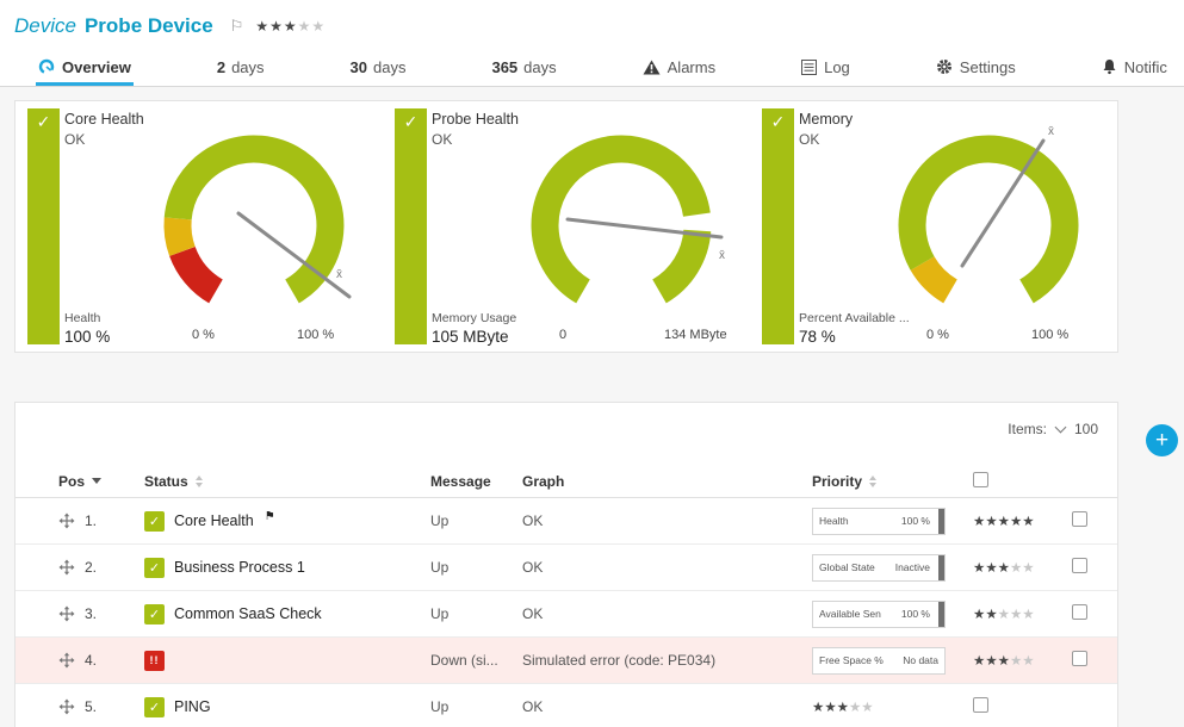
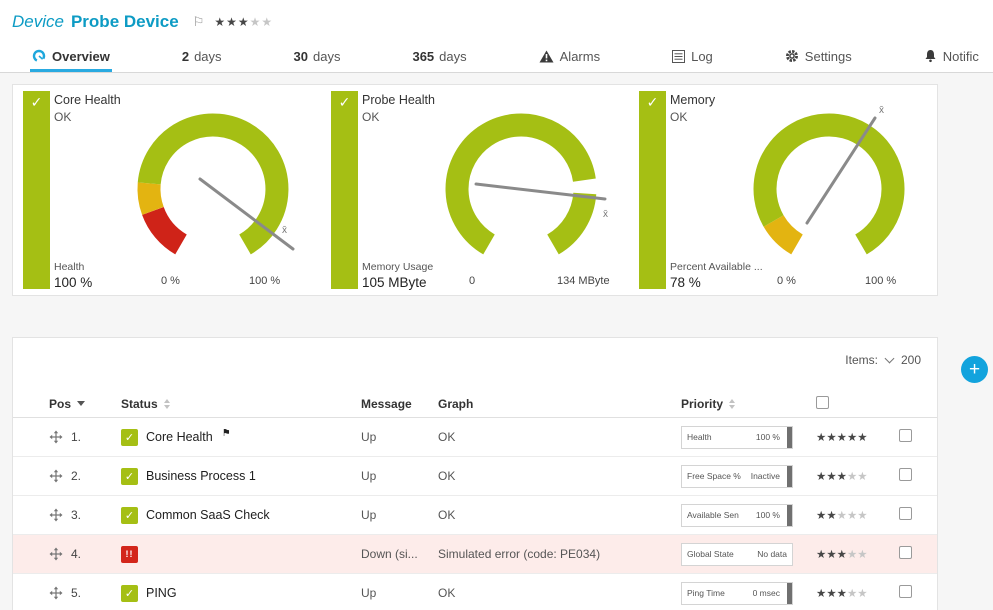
  Device
  Probe Device
  ⚐
  ★★★★★
  Overview
  2
  days
  30
  days
  365
  days
  Alarms
  Log
  Settings
  Notific
  ✓
  Core Health
  OK
  x̄
  Health
  100 %
  0 %
  100 %
  ✓
  Probe Health
  OK
  x̄
  Memory Usage
  105 MByte
  0
  134 MByte
  ✓
  Memory
  OK
  x̄
  Percent Available ...
  78 %
  0 %
  100 %
  Items:
- 100
+ 200
  Pos
  Status
  Message
  Graph
  Priority
  1.
  ✓
  Core Health
  ⚑
  Up
  OK
  Health
  100 %
  ★★★★★
  2.
  ✓
  Business Process 1
  Up
  OK
- Global State
+ Free Space %
  Inactive
  ★★★★★
  3.
  ✓
  Common SaaS Check
  Up
  OK
  Available Sen
  100 %
  ★★★★★
  4.
  !!
  Down (si...
  Simulated error (code: PE034)
- Free Space %
+ Global State
  No data
  ★★★★★
  5.
  ✓
  PING
  Up
  OK
+ Ping Time
+ 0 msec
  ★★★★★
  +
